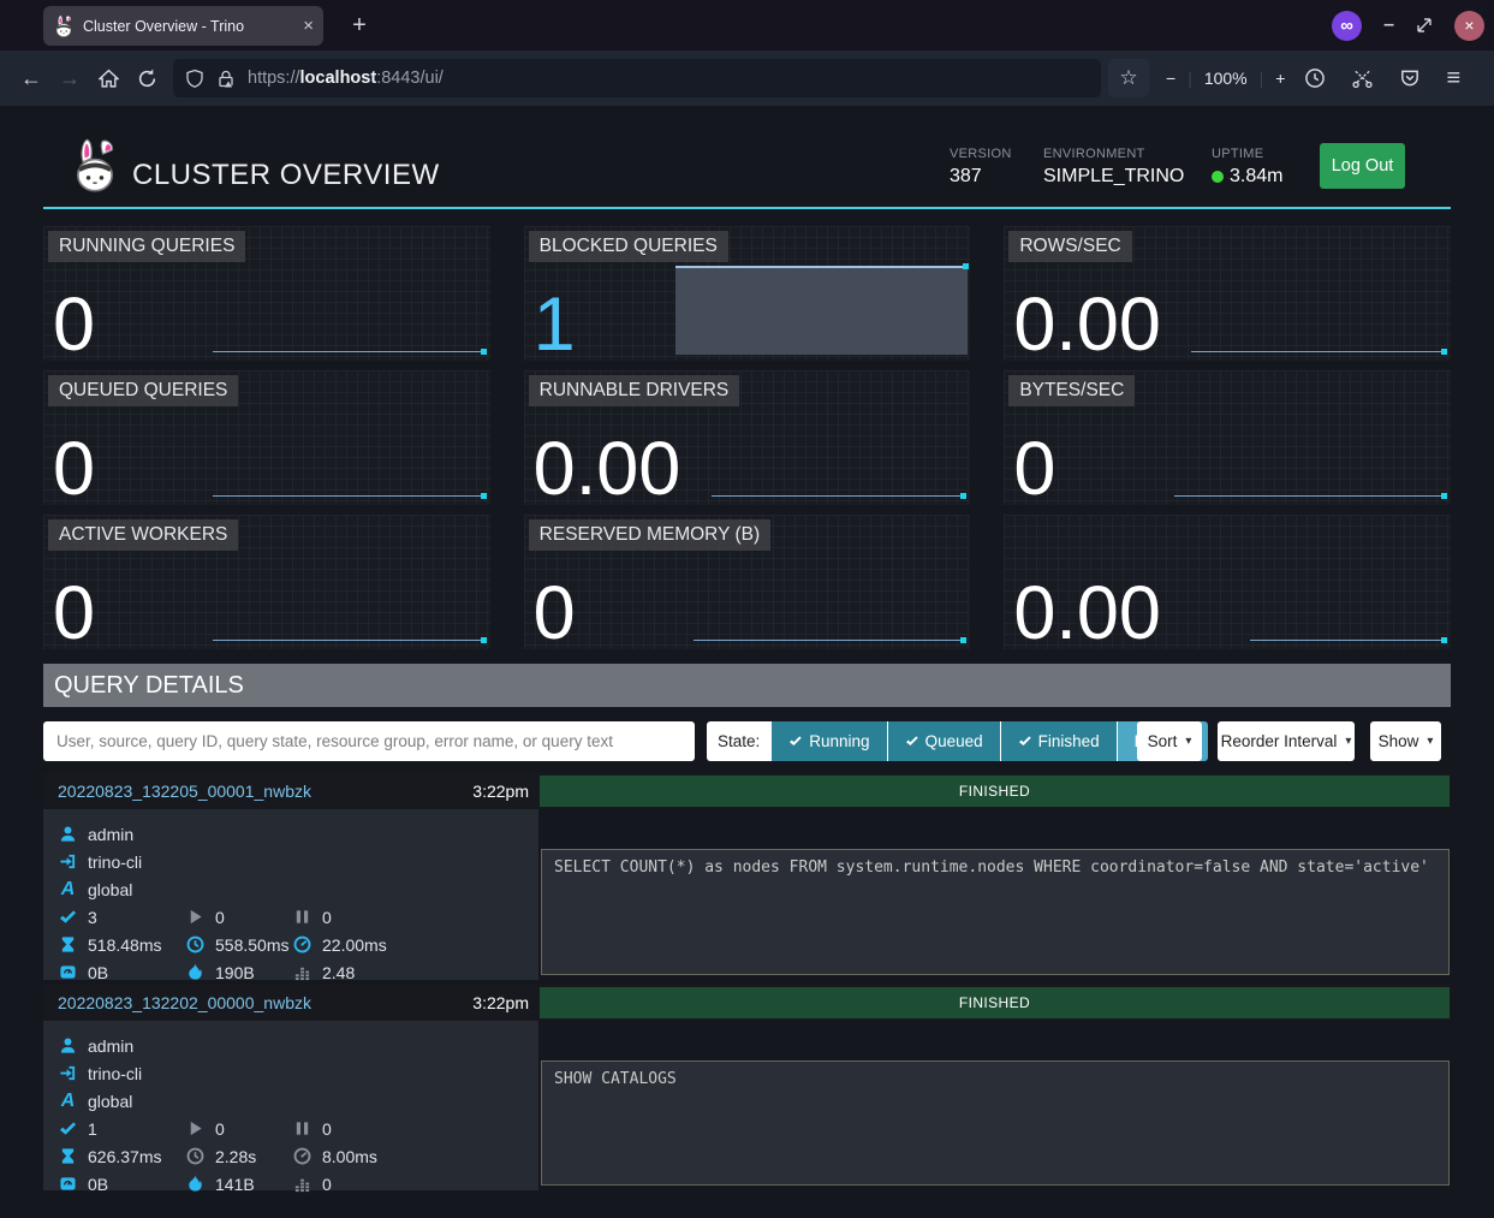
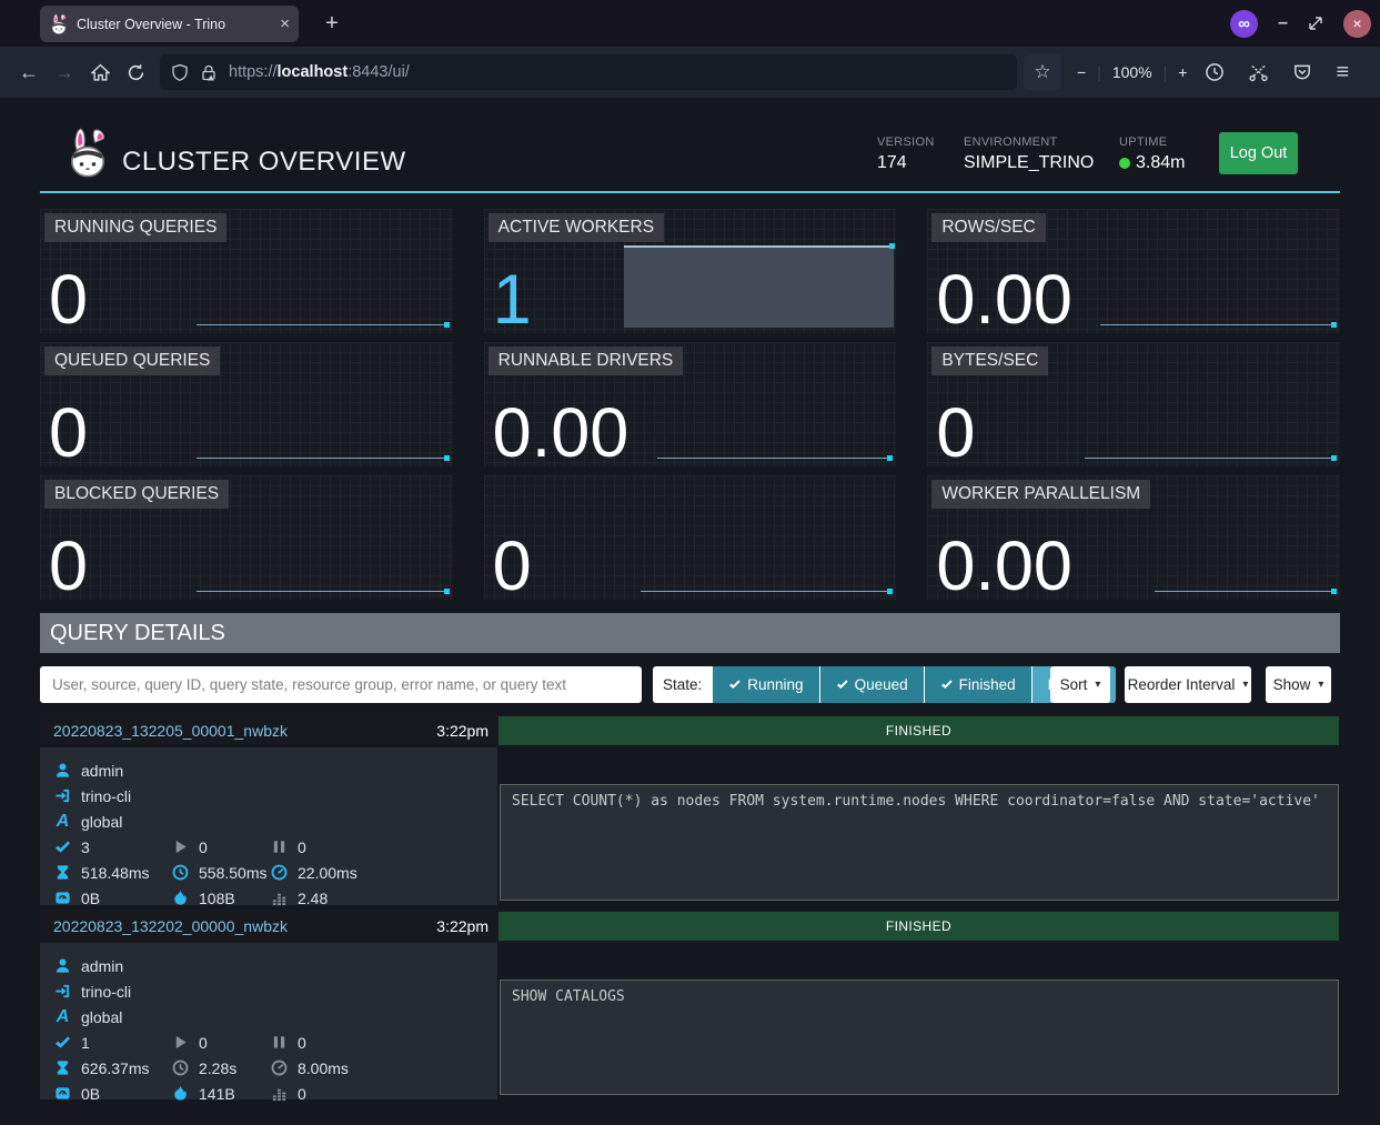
  Cluster Overview - Trino
  ×
  +
  ∞
  –
  ×
  ←
  →
  https://localhost:8443/ui/
  ☆
  −
  100%
  |
  +
  ≡
  CLUSTER OVERVIEW
  VERSION
- 387
+ 174
  ENVIRONMENT
  SIMPLE_TRINO
  UPTIME
  3.84m
  Log Out
  RUNNING QUERIES
  0
- BLOCKED QUERIES
+ ACTIVE WORKERS
  1
  ROWS/SEC
  0.00
  QUEUED QUERIES
  0
  RUNNABLE DRIVERS
  0.00
  BYTES/SEC
  0
- ACTIVE WORKERS
+ BLOCKED QUERIES
  0
- RESERVED MEMORY (B)
  0
+ WORKER PARALLELISM
  0.00
  QUERY DETAILS
  User, source, query ID, query state, resource group, error name, or query text
  State:
  Running
  Queued
  Finished
  Sort
  ▾
  Reorder Interval
  ▾
  Show
  ▾
  20220823_132205_00001_nwbzk
  3:22pm
  FINISHED
  admin
  trino-cli
  A
  global
  3
  0
  0
  518.48ms
  558.50ms
  22.00ms
  0B
- 190B
+ 108B
  2.48
  SELECT COUNT(*) as nodes FROM system.runtime.nodes WHERE coordinator=false AND state='active'
  20220823_132202_00000_nwbzk
  3:22pm
  FINISHED
  admin
  trino-cli
  A
  global
  1
  0
  0
  626.37ms
  2.28s
  8.00ms
  0B
  141B
  0
  SHOW CATALOGS
